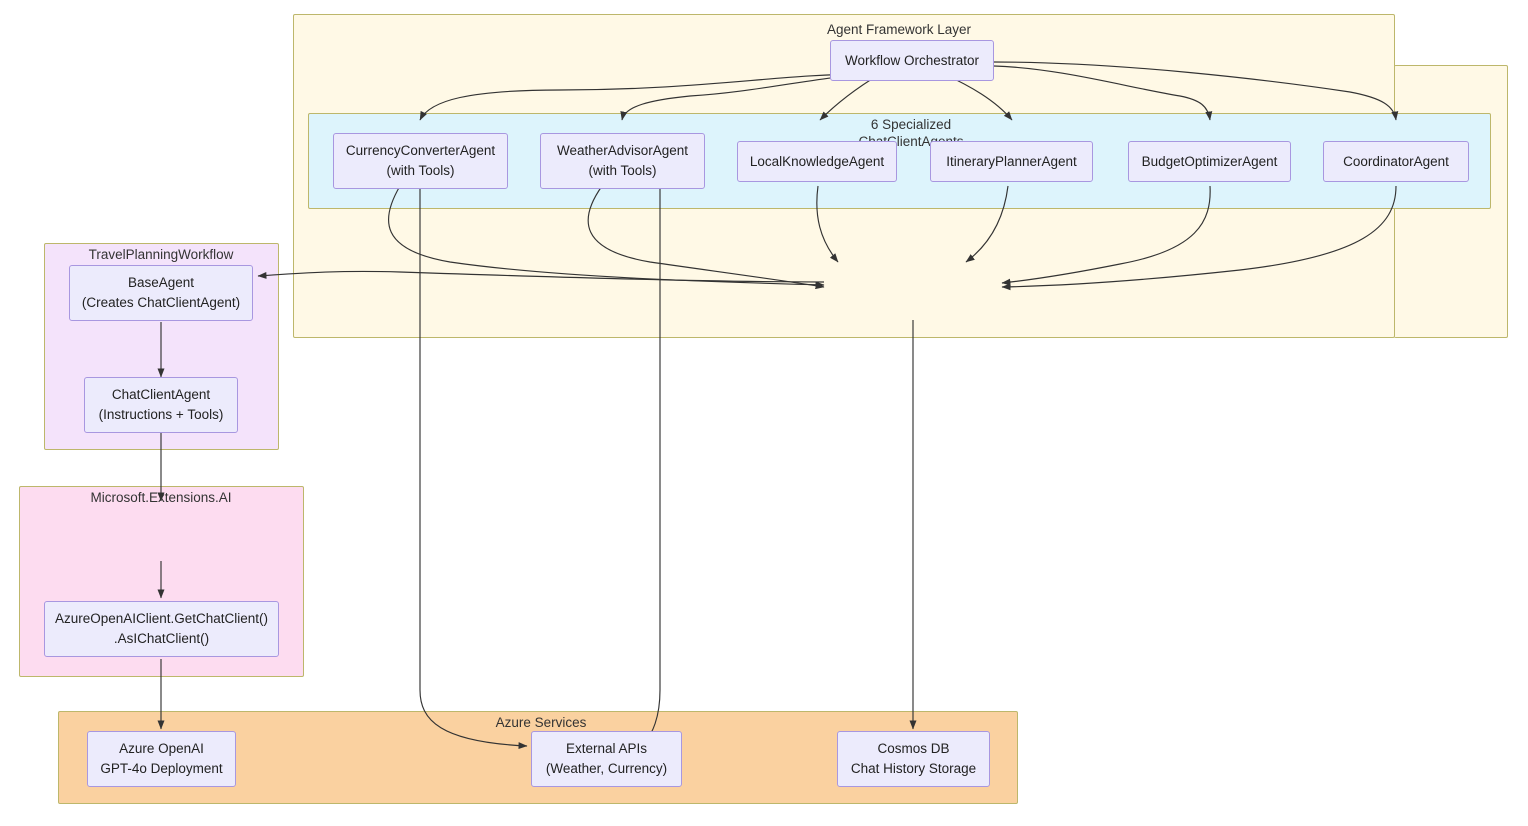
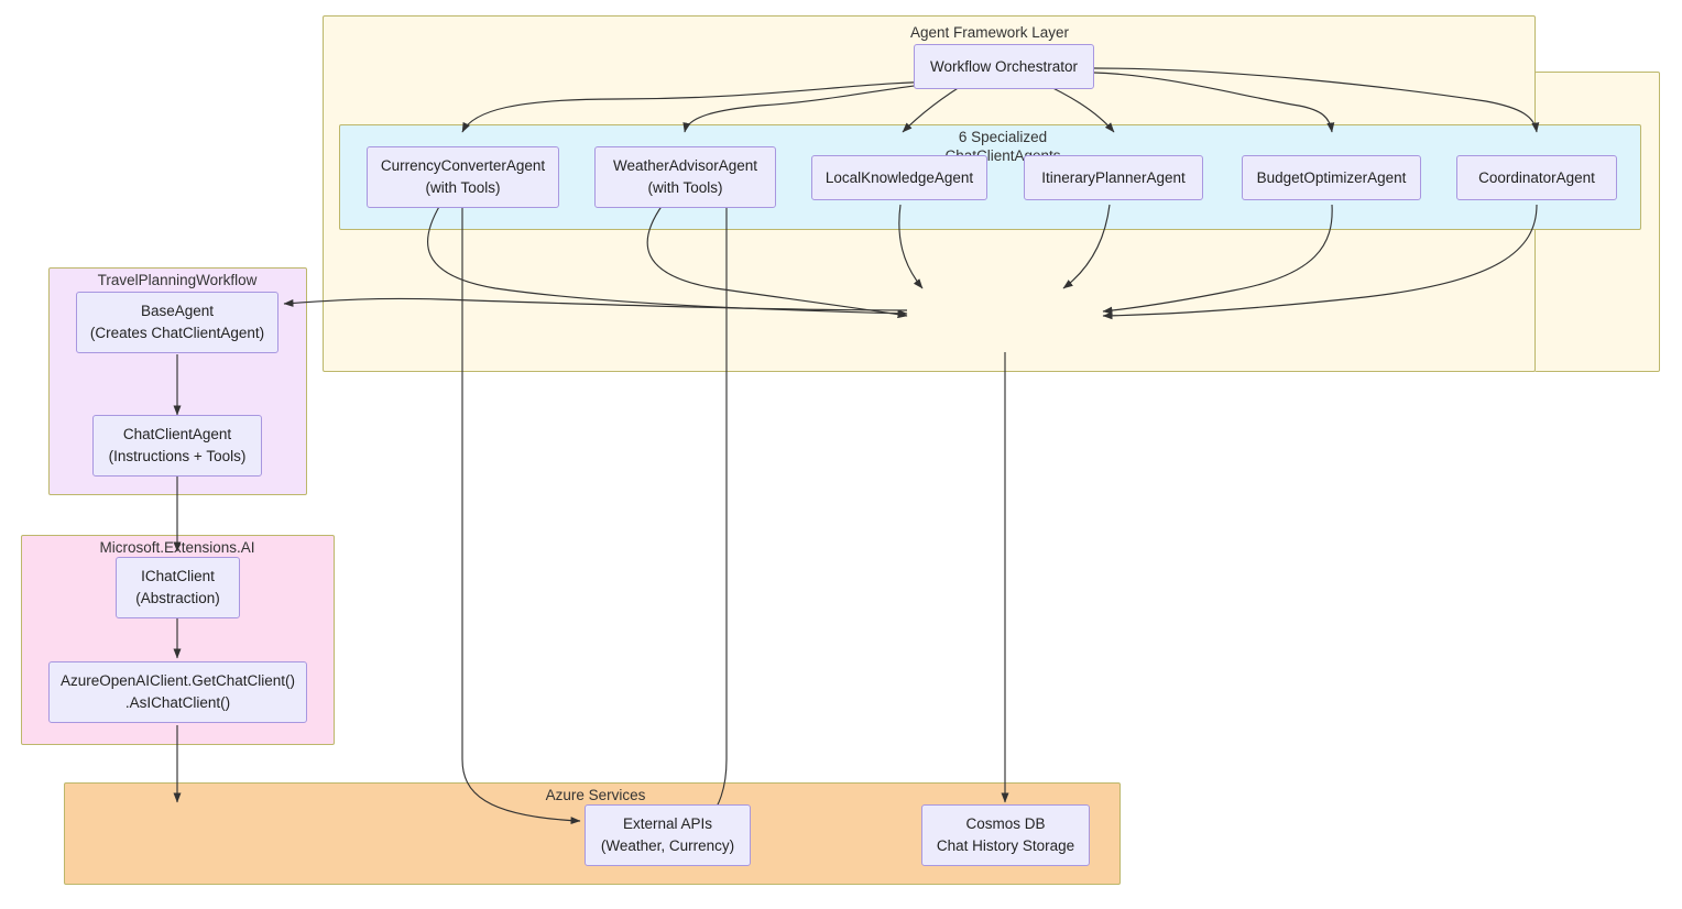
  Agent Framework Layer
  6 Specialized
  TravelPlanningWorkflow
  Microsoft.Etensions.AI
  Azure Services
  Workflow Orchestrator
  CurrencyConverterAgent
  (with Tools)
  WeatherAdvisorAgent
  (with Tools)
  LocalKnowledgeAgent
  ItineraryPlannerAgent
  BudgetOptimizerAgent
  CoordinatorAgent
  BaseAgent
  (Creates ChatClientAgent)
  ChatClientAgent
  (Instructions + Tools)
+ IChatClient
+ (Abstraction)
  AzureOpenAIClient.GetChatClient()
  .AsIChatClient()
- Azure OpenAI
- GPT-4o Deployment
  External APIs
  (Weather, Currency)
  Cosmos DB
  Chat History Storage
